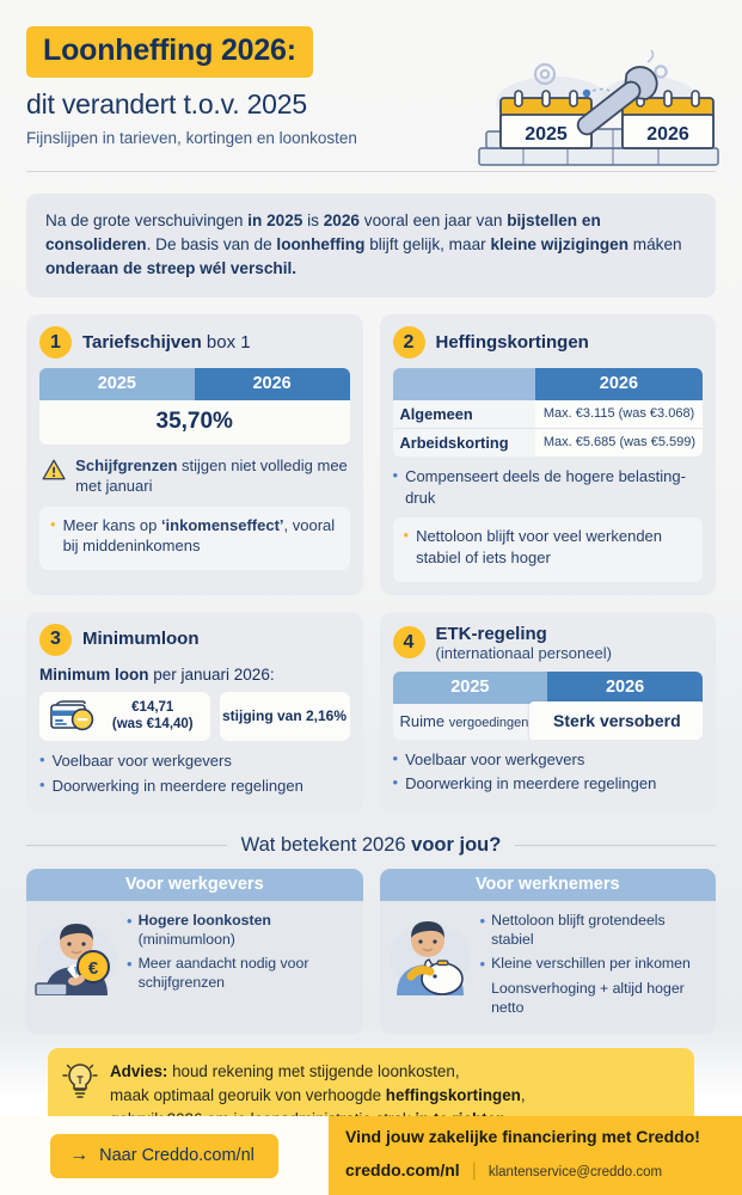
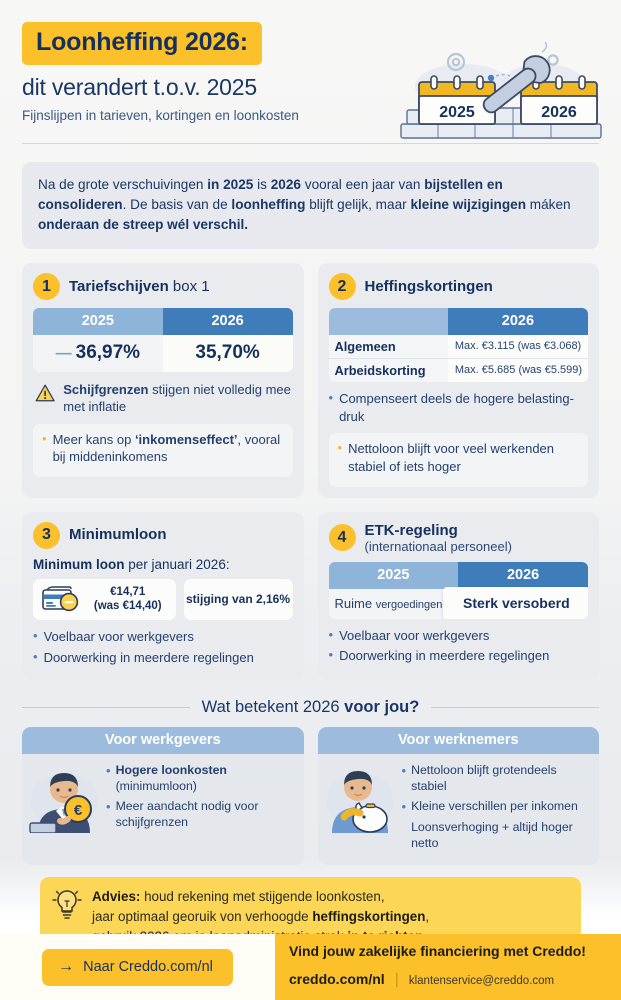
  Loonheffing 2026:
  dit verandert t.o.v. 2025
  Fijnslijpen in tarieven, kortingen en loonkosten
  2025
  2026
  Na de grote verschuivingen in 2025 is 2026 vooral een jaar van bijstellen en consolideren. De basis van de loonheffing blijft gelijk, maar kleine wijzigingen máken onderaan de streep wél verschil.
  1
  Tariefschijven box 1
  2025
  2026
+ — 36,97%
  35,70%
- Schijfgrenzen stijgen niet volledig mee met januari
+ Schijfgrenzen stijgen niet volledig mee met inflatie
  •
  Meer kans op ‘inkomenseffect’, vooral bij middeninkomens
  2
  Heffingskortingen
  2026
  Algemeen
  Max. €3.115 (was €3.068)
  Arbeidskorting
  Max. €5.685 (was €5.599)
  •
  Compenseert deels de hogere belasting-druk
  •
  Nettoloon blijft voor veel werkenden stabiel of iets hoger
  3
  Minimumloon
  Minimum loon per januari 2026:
  €14,71
  (was €14,40)
  stijging van 2,16%
  •
  Voelbaar voor werkgevers
  •
  Doorwerking in meerdere regelingen
  4
  ETK-regeling
  (internationaal personeel)
  2025
  2026
  Ruime vergoedingen
  Sterk versoberd
  •
  Voelbaar voor werkgevers
  •
  Doorwerking in meerdere regelingen
  Wat betekent 2026 voor jou?
  Voor werkgevers
  €
  •
  Hogere loonkosten (minimumloon)
  •
  Meer aandacht nodig voor schijfgrenzen
  Voor werknemers
  •
  Nettoloon blijft grotendeels stabiel
  •
  Kleine verschillen per inkomen
  Loonsverhoging + altijd hoger netto
  Advies: houd rekening met stijgende loonkosten,
- maak optimaal georuik von verhoogde heffingskortingen,
+ jaar optimaal georuik von verhoogde heffingskortingen,
  →
  Naar Creddo.com/nl
  Vind jouw zakelijke financiering met Creddo!
  creddo.com/nl
  |
  klantenservice@creddo.com
